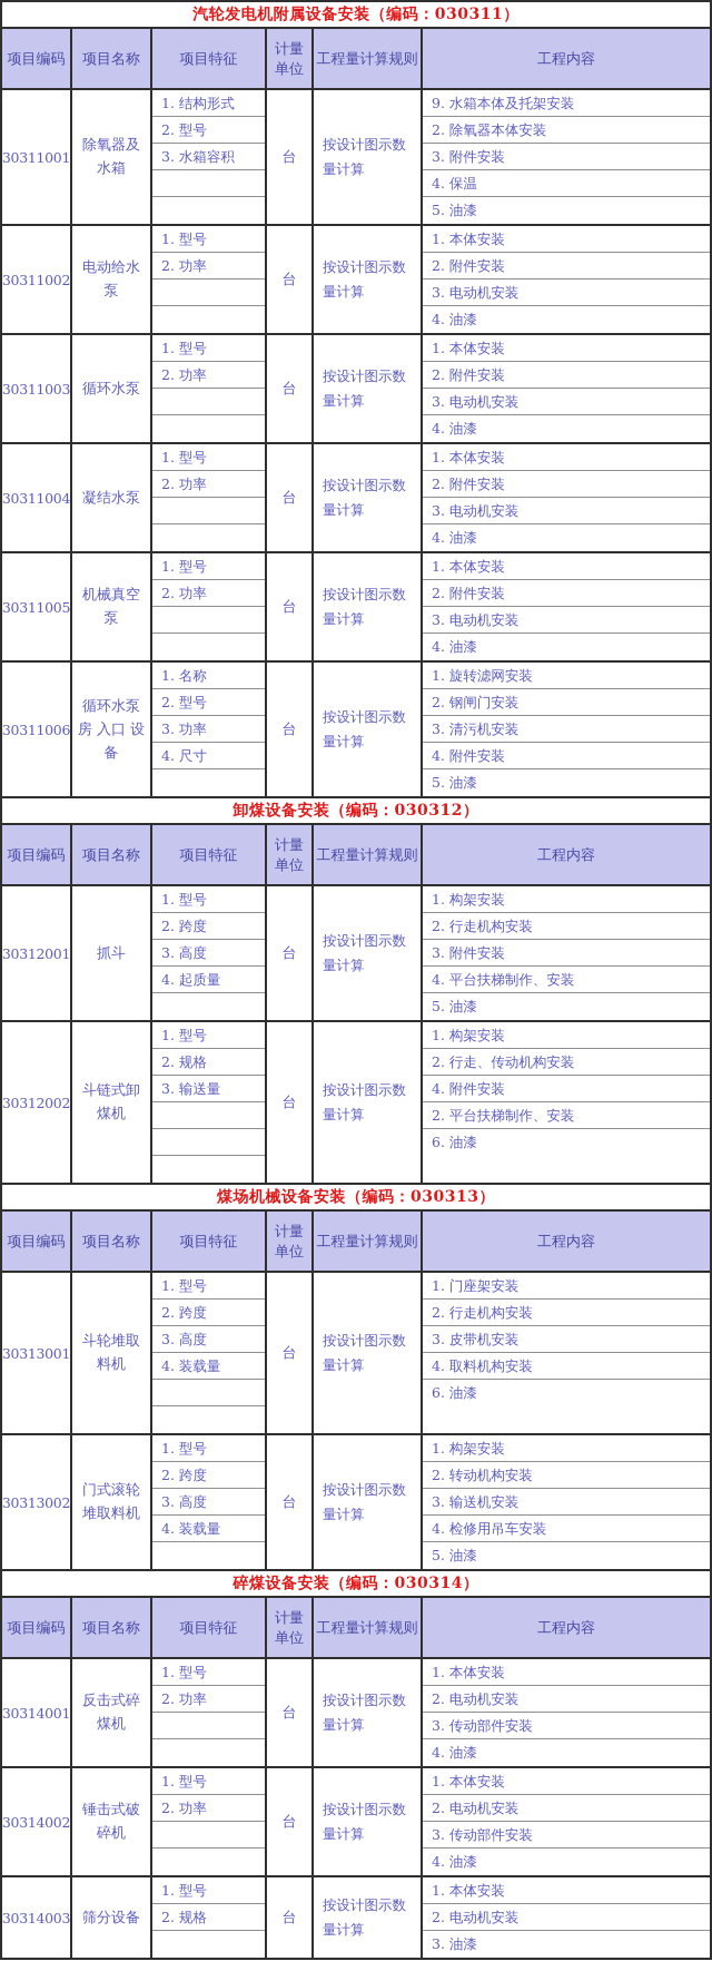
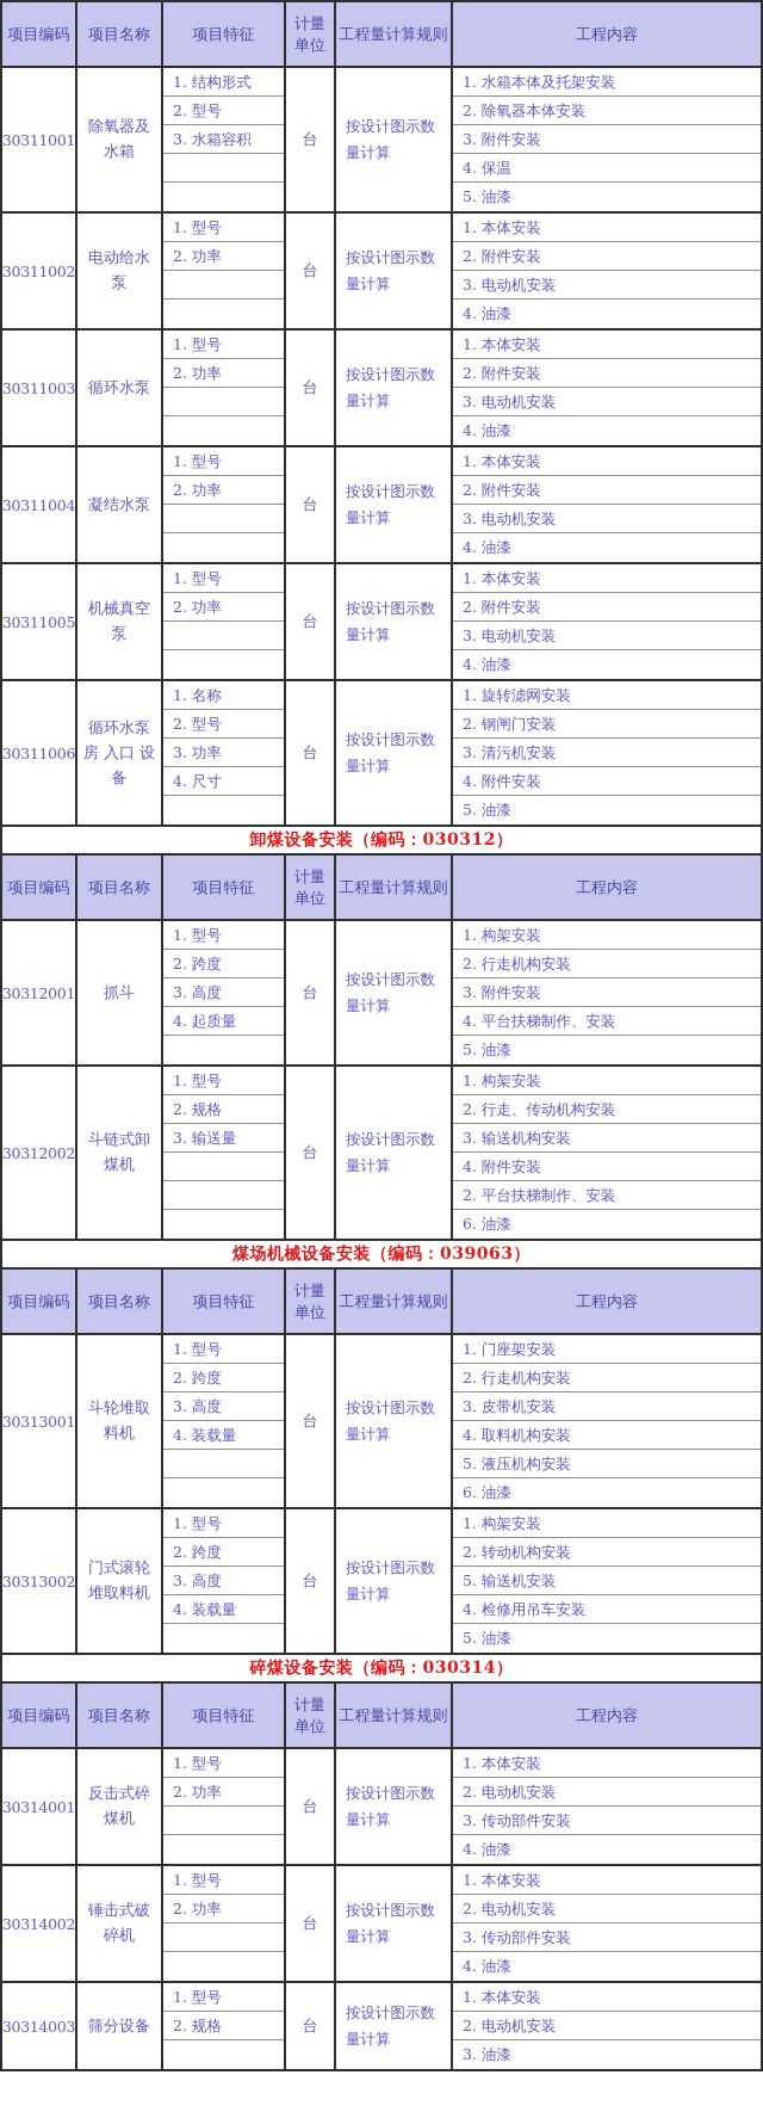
- 汽轮发电机附属设备安装（编码：030311）
  项目编码
  项目名称
  项目特征
  计量单位
  工程量计算规则
  工程内容
  30311001
  除氧器及水箱
  1. 结构形式
  2. 型号
  3. 水箱容积
  台
  按设计图示数量计算
- 9. 水箱本体及托架安装
+ 1. 水箱本体及托架安装
  2. 除氧器本体安装
  3. 附件安装
  4. 保温
  5. 油漆
  30311002
  电动给水泵
  1. 型号
  2. 功率
  台
  按设计图示数量计算
  1. 本体安装
  2. 附件安装
  3. 电动机安装
  4. 油漆
  30311003
  循环水泵
  1. 型号
  2. 功率
  台
  按设计图示数量计算
  1. 本体安装
  2. 附件安装
  3. 电动机安装
  4. 油漆
  30311004
  凝结水泵
  1. 型号
  2. 功率
  台
  按设计图示数量计算
  1. 本体安装
  2. 附件安装
  3. 电动机安装
  4. 油漆
  30311005
  机械真空泵
  1. 型号
  2. 功率
  台
  按设计图示数量计算
  1. 本体安装
  2. 附件安装
  3. 电动机安装
  4. 油漆
  30311006
  循环水泵房 入口 设备
  1. 名称
  2. 型号
  3. 功率
  4. 尺寸
  台
  按设计图示数量计算
  1. 旋转滤网安装
  2. 钢闸门安装
  3. 清污机安装
  4. 附件安装
  5. 油漆
  卸煤设备安装（编码：030312）
  项目编码
  项目名称
  项目特征
  计量单位
  工程量计算规则
  工程内容
  30312001
  抓斗
  1. 型号
  2. 跨度
  3. 高度
  4. 起质量
  台
  按设计图示数量计算
  1. 构架安装
  2. 行走机构安装
  3. 附件安装
  4. 平台扶梯制作、安装
  5. 油漆
  30312002
  斗链式卸煤机
  1. 型号
  2. 规格
  3. 输送量
  台
  按设计图示数量计算
  1. 构架安装
  2. 行走、传动机构安装
+ 3. 输送机构安装
  4. 附件安装
  2. 平台扶梯制作、安装
  6. 油漆
- 煤场机械设备安装（编码：030313）
+ 煤场机械设备安装（编码：039063）
  项目编码
  项目名称
  项目特征
  计量单位
  工程量计算规则
  工程内容
  30313001
  斗轮堆取料机
  1. 型号
  2. 跨度
  3. 高度
  4. 装载量
  台
  按设计图示数量计算
  1. 门座架安装
  2. 行走机构安装
  3. 皮带机安装
  4. 取料机构安装
+ 5. 液压机构安装
  6. 油漆
  30313002
  门式滚轮堆取料机
  1. 型号
  2. 跨度
  3. 高度
  4. 装载量
  台
  按设计图示数量计算
  1. 构架安装
  2. 转动机构安装
- 3. 输送机安装
+ 5. 输送机安装
  4. 检修用吊车安装
  5. 油漆
  碎煤设备安装（编码：030314）
  项目编码
  项目名称
  项目特征
  计量单位
  工程量计算规则
  工程内容
  30314001
  反击式碎煤机
  1. 型号
  2. 功率
  台
  按设计图示数量计算
  1. 本体安装
  2. 电动机安装
  3. 传动部件安装
  4. 油漆
  30314002
  锤击式破碎机
  1. 型号
  2. 功率
  台
  按设计图示数量计算
  1. 本体安装
  2. 电动机安装
  3. 传动部件安装
  4. 油漆
  30314003
  筛分设备
  1. 型号
  2. 规格
  台
  按设计图示数量计算
  1. 本体安装
  2. 电动机安装
  3. 油漆
